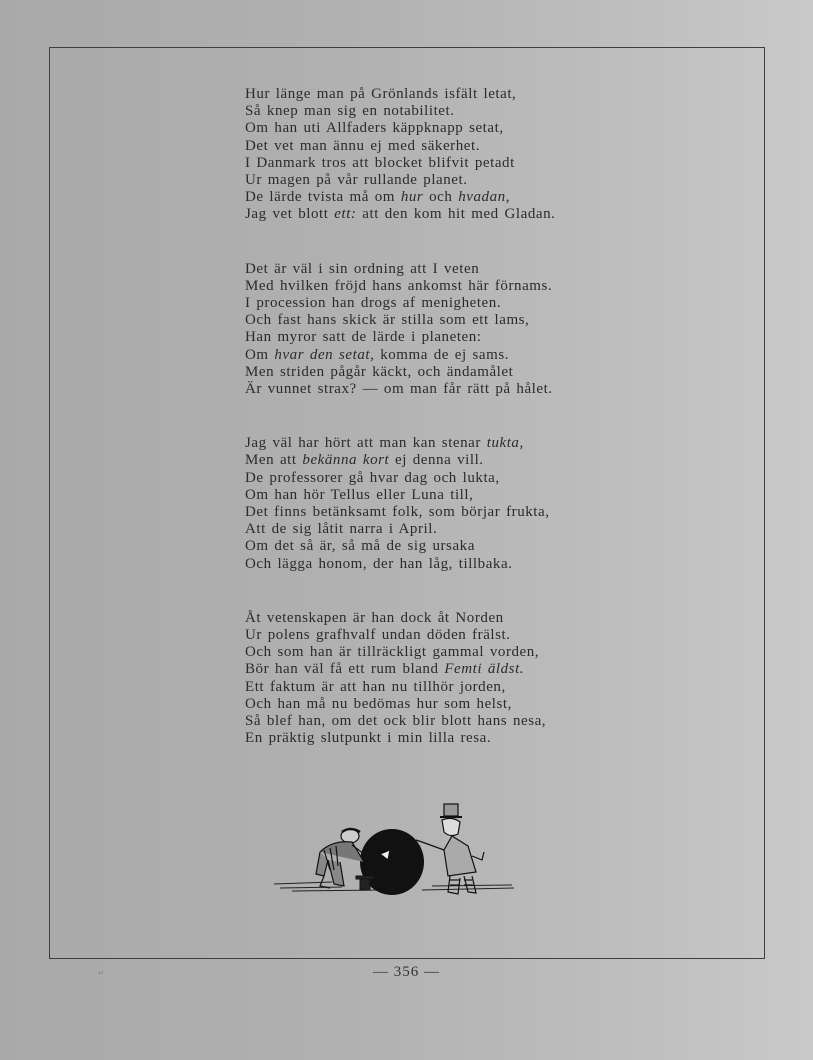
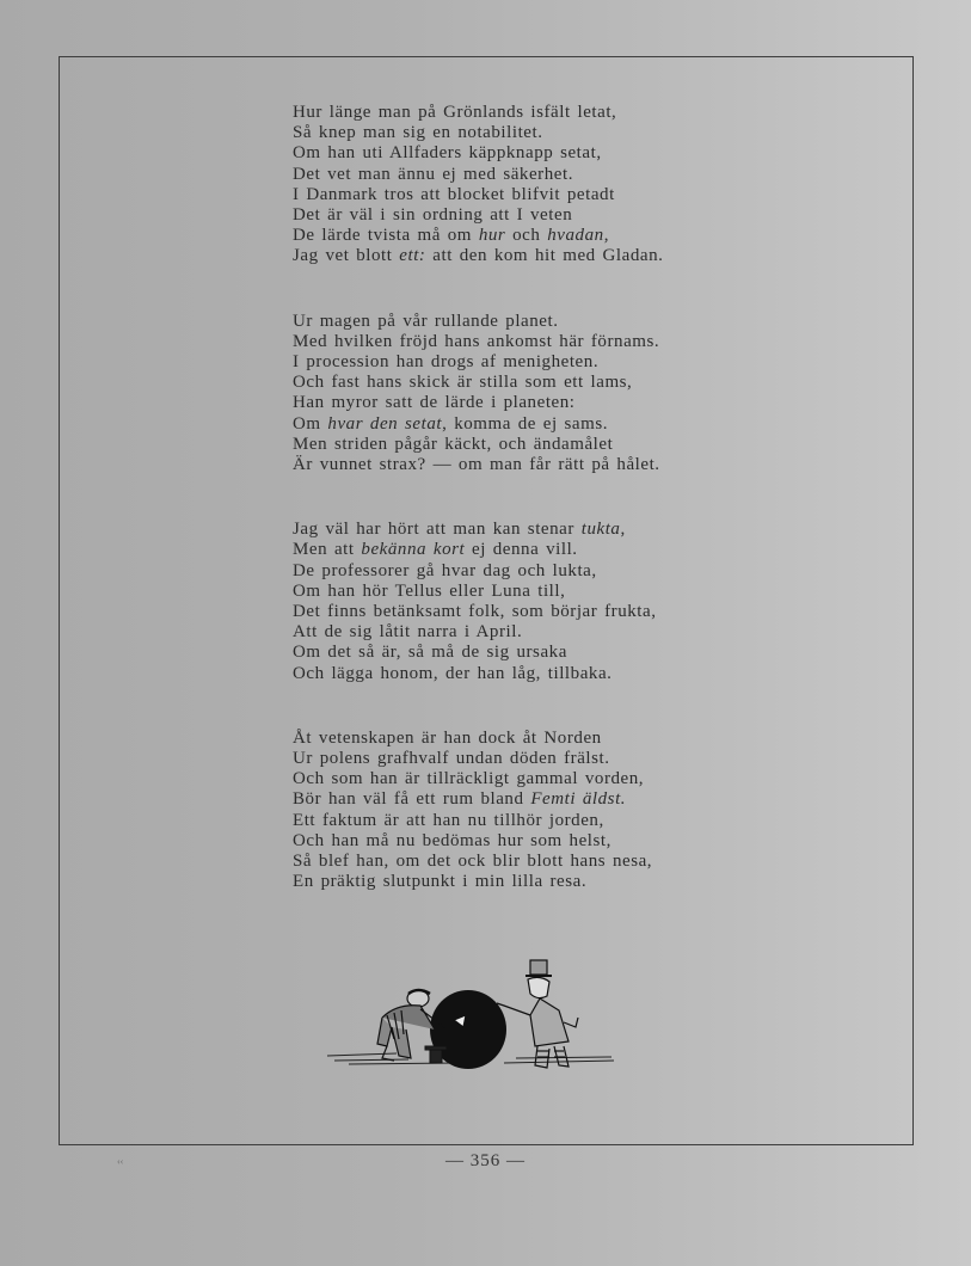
  Hur länge man på Grönlands isfält letat,
  Så knep man sig en notabilitet.
  Om han uti Allfaders käppknapp setat,
  Det vet man ännu ej med säkerhet.
  I Danmark tros att blocket blifvit petadt
- Ur magen på vår rullande planet.
+ Det är väl i sin ordning att I veten
  De lärde tvista må om hur och hvadan,
  Jag vet blott ett: att den kom hit med Gladan.
- Det är väl i sin ordning att I veten
+ Ur magen på vår rullande planet.
  Med hvilken fröjd hans ankomst här förnams.
  I procession han drogs af menigheten.
  Och fast hans skick är stilla som ett lams,
  Han myror satt de lärde i planeten:
  Om hvar den setat, komma de ej sams.
  Men striden pågår käckt, och ändamålet
  Är vunnet strax? — om man får rätt på hålet.
  Jag väl har hört att man kan stenar tukta,
  Men att bekänna kort ej denna vill.
  De professorer gå hvar dag och lukta,
  Om han hör Tellus eller Luna till,
  Det finns betänksamt folk, som börjar frukta,
  Att de sig låtit narra i April.
  Om det så är, så må de sig ursaka
  Och lägga honom, der han låg, tillbaka.
  Åt vetenskapen är han dock åt Norden
  Ur polens grafhvalf undan döden frälst.
  Och som han är tillräckligt gammal vorden,
  Bör han väl få ett rum bland Femti äldst.
  Ett faktum är att han nu tillhör jorden,
  Och han må nu bedömas hur som helst,
  Så blef han, om det ock blir blott hans nesa,
  En präktig slutpunkt i min lilla resa.
  ‹‹
  — 356 —
